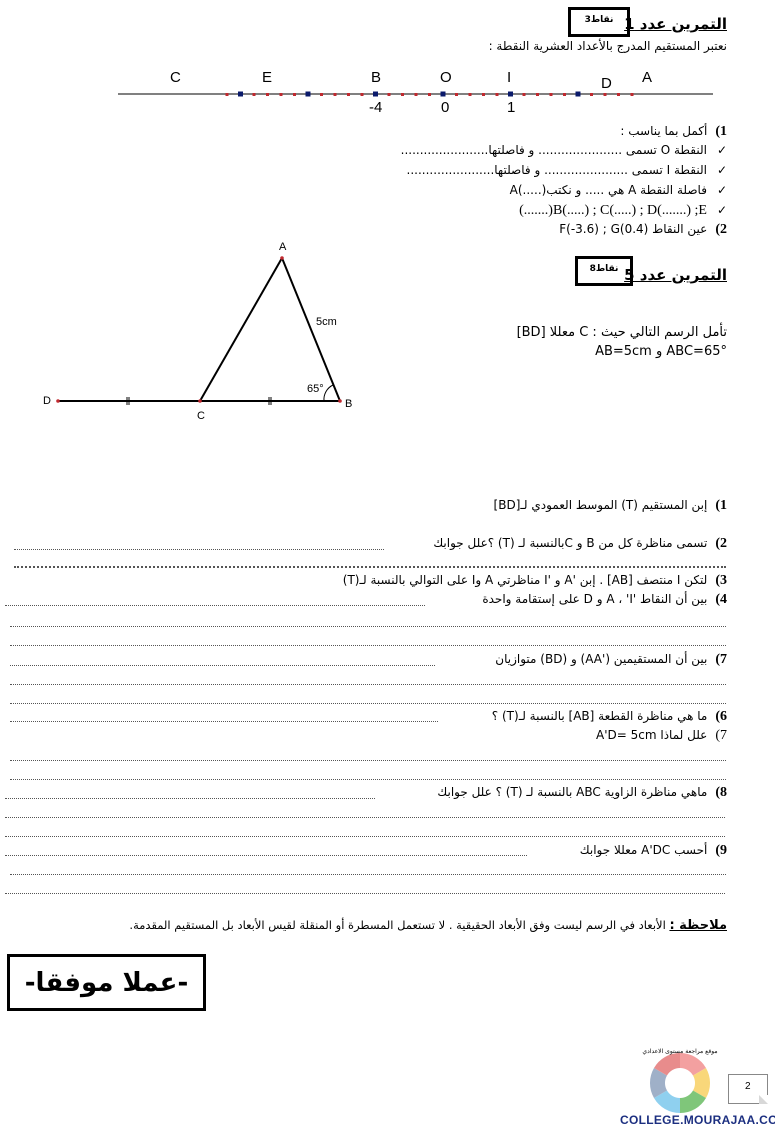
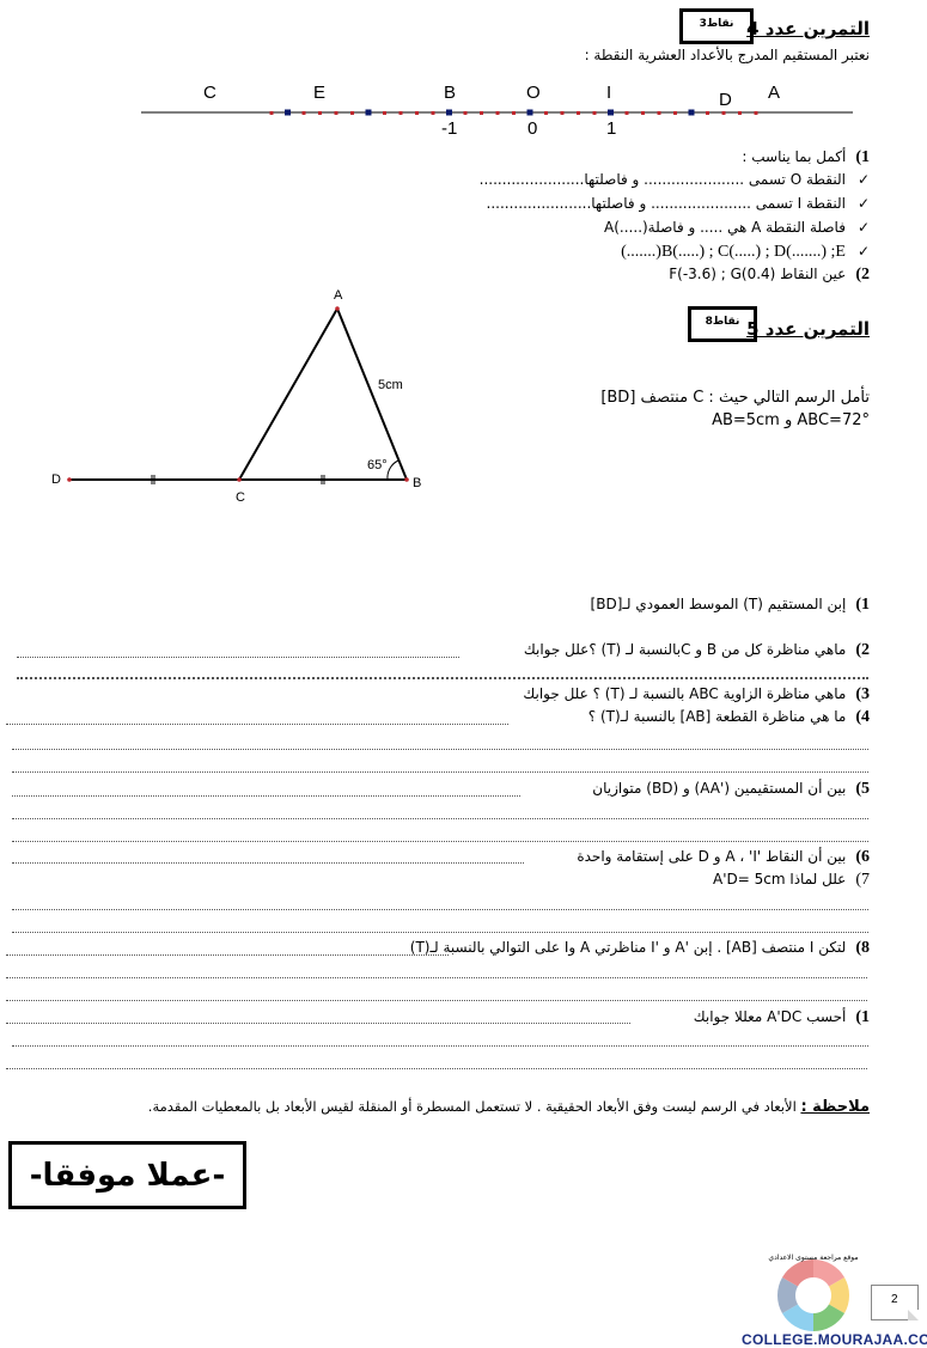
  3نقاط
- التمرين عدد 1
+ التمرين عدد 4
  نعتبر المستقيم المدرج بالأعداد العشرية النقطة :
  C
  E
  B
  O
  I
  D
  A
- -4
+ -1
  0
  1
  1)أكمل بما يناسب :
  ✓النقطة O تسمى ...................... و فاصلتها.......................
  ✓النقطة I تسمى ...................... و فاصلتها.......................
- ✓فاصلة النقطة A هي ..... و نكتب(.....)A
+ ✓فاصلة النقطة A هي ..... و فاصلة(.....)A
  ✓B(.....) ; C(.....) ; D(.......) ;E(.......)
  2)عين النقاط F(-3.6) ; G(0.4)
  8نقاط
  التمرين عدد 5
- تأمل الرسم التالي حيث : C معللا [BD]
+ تأمل الرسم التالي حيث : C منتصف [BD]
- AB=5cm و ABC=65°
+ AB=5cm و ABC=72°
  A
  B
  C
  D
  5cm
  65°
  1)إبن المستقيم (T) الموسط العمودي لـ[BD]
- 2)تسمى مناظرة كل من B و Cبالنسبة لـ (T) ؟علل جوابك
+ 2)ماهي مناظرة كل من B و Cبالنسبة لـ (T) ؟علل جوابك
- 3)لتكن I منتصف [AB] . إبن 'A و 'I مناظرتي A وI على التوالي بالنسبة لـ(T)
+ 3)ماهي مناظرة الزاوية ABC بالنسبة لـ (T) ؟ علل جوابك
- 4)بين أن النقاط 'A ، 'I و D على إستقامة واحدة
+ 4)ما هي مناظرة القطعة [AB] بالنسبة لـ(T) ؟
- 7)بين أن المستقيمين ('AA) و (BD) متوازيان
+ 5)بين أن المستقيمين ('AA) و (BD) متوازيان
- 6)ما هي مناظرة القطعة [AB] بالنسبة لـ(T) ؟
+ 6)بين أن النقاط 'A ، 'I و D على إستقامة واحدة
  7)علل لماذا A'D= 5cm
- 8)ماهي مناظرة الزاوية ABC بالنسبة لـ (T) ؟ علل جوابك
+ 8)لتكن I منتصف [AB] . إبن 'A و 'I مناظرتي A وI على التوالي بالنسبة لـ(T)
- 9)أحسب A'DC معللا جوابك
+ 1)أحسب A'DC معللا جوابك
- ملاحظة : الأبعاد في الرسم ليست وفق الأبعاد الحقيقية . لا تستعمل المسطرة أو المنقلة لقيس الأبعاد بل المستقيم المقدمة.
+ ملاحظة : الأبعاد في الرسم ليست وفق الأبعاد الحقيقية . لا تستعمل المسطرة أو المنقلة لقيس الأبعاد بل بالمعطيات المقدمة.
  -عملا موفقا-
  COLLEGE.MOURAJAA.CO
  2
